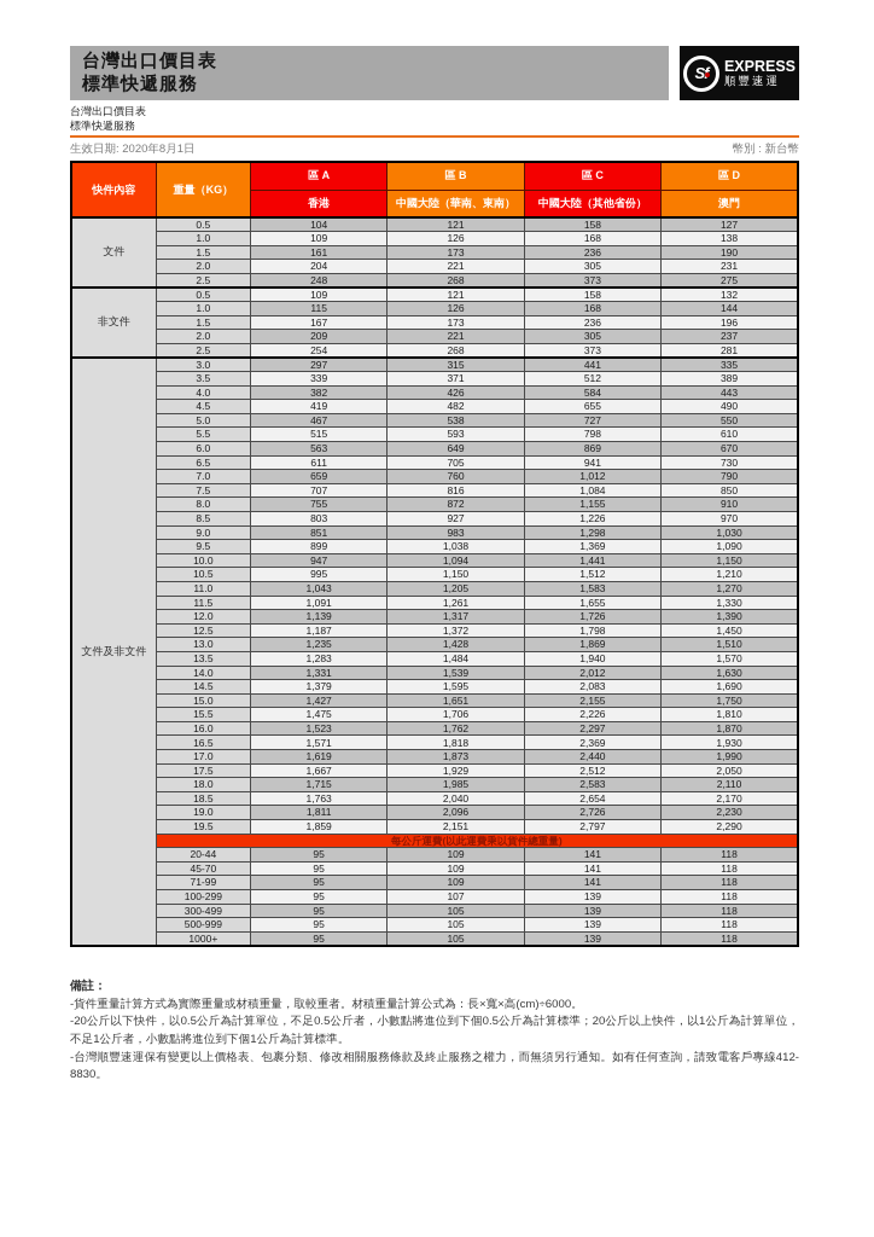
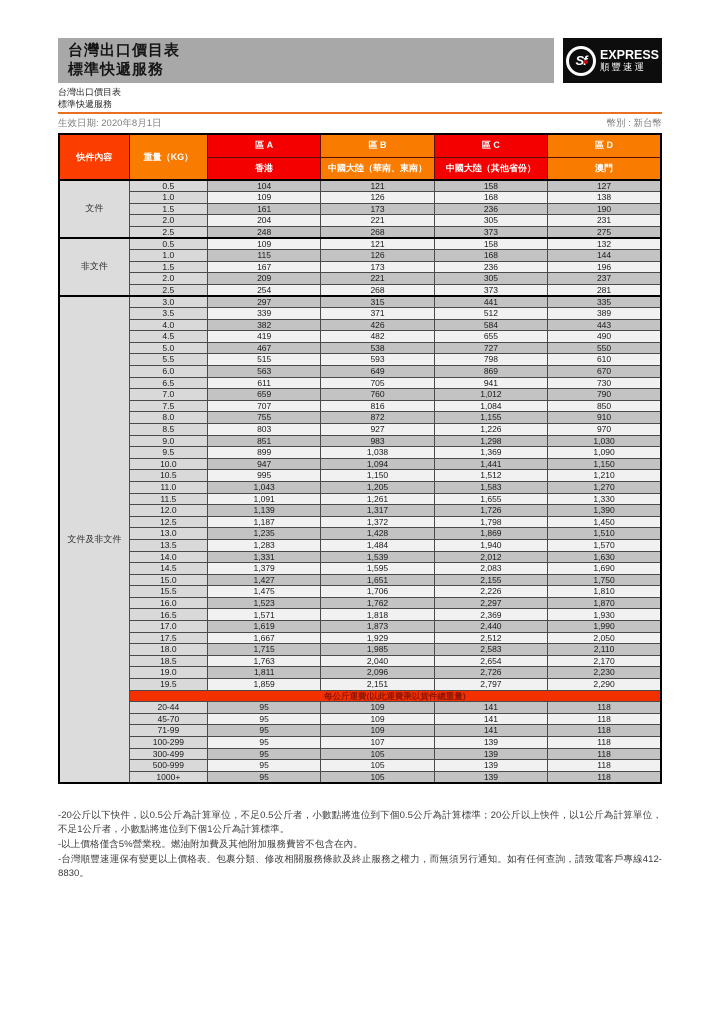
  台灣出口價目表
  標準快遞服務
  EXPRESS
  順豐速運
  台灣出口價目表
  標準快遞服務
  生效日期: 2020年8月1日
  幣別 : 新台幣
  快件內容	重量（KG）	區 A	區 B	區 C	區 D
  香港	中國大陸（華南、東南）	中國大陸（其他省份）	澳門
  文件	0.5	104	121	158	127
  1.0	109	126	168	138
  1.5	161	173	236	190
  2.0	204	221	305	231
  2.5	248	268	373	275
  非文件	0.5	109	121	158	132
  1.0	115	126	168	144
  1.5	167	173	236	196
  2.0	209	221	305	237
  2.5	254	268	373	281
  文件及非文件	3.0	297	315	441	335
  3.5	339	371	512	389
  4.0	382	426	584	443
  4.5	419	482	655	490
  5.0	467	538	727	550
  5.5	515	593	798	610
  6.0	563	649	869	670
  6.5	611	705	941	730
  7.0	659	760	1,012	790
  7.5	707	816	1,084	850
  8.0	755	872	1,155	910
  8.5	803	927	1,226	970
  9.0	851	983	1,298	1,030
  9.5	899	1,038	1,369	1,090
  10.0	947	1,094	1,441	1,150
  10.5	995	1,150	1,512	1,210
  11.0	1,043	1,205	1,583	1,270
  11.5	1,091	1,261	1,655	1,330
  12.0	1,139	1,317	1,726	1,390
  12.5	1,187	1,372	1,798	1,450
  13.0	1,235	1,428	1,869	1,510
  13.5	1,283	1,484	1,940	1,570
  14.0	1,331	1,539	2,012	1,630
  14.5	1,379	1,595	2,083	1,690
  15.0	1,427	1,651	2,155	1,750
  15.5	1,475	1,706	2,226	1,810
  16.0	1,523	1,762	2,297	1,870
  16.5	1,571	1,818	2,369	1,930
  17.0	1,619	1,873	2,440	1,990
  17.5	1,667	1,929	2,512	2,050
  18.0	1,715	1,985	2,583	2,110
  18.5	1,763	2,040	2,654	2,170
  19.0	1,811	2,096	2,726	2,230
  19.5	1,859	2,151	2,797	2,290
  每公斤運費(以此運費乘以貨件總重量)
  20-44	95	109	141	118
  45-70	95	109	141	118
  71-99	95	109	141	118
  100-299	95	107	139	118
  300-499	95	105	139	118
  500-999	95	105	139	118
  1000+	95	105	139	118
- 備註：
- -貨件重量計算方式為實際重量或材積重量，取較重者。材積重量計算公式為：長×寬×高(cm)÷6000。
  -20公斤以下快件，以0.5公斤為計算單位，不足0.5公斤者，小數點將進位到下個0.5公斤為計算標準；20公斤以上快件，以1公斤為計算單位，不足1公斤者，小數點將進位到下個1公斤為計算標準。
+ -以上價格僅含5%營業稅。燃油附加費及其他附加服務費皆不包含在內。
  -台灣順豐速運保有變更以上價格表、包裹分類、修改相關服務條款及終止服務之權力，而無須另行通知。如有任何查詢，請致電客戶專線412-8830。
